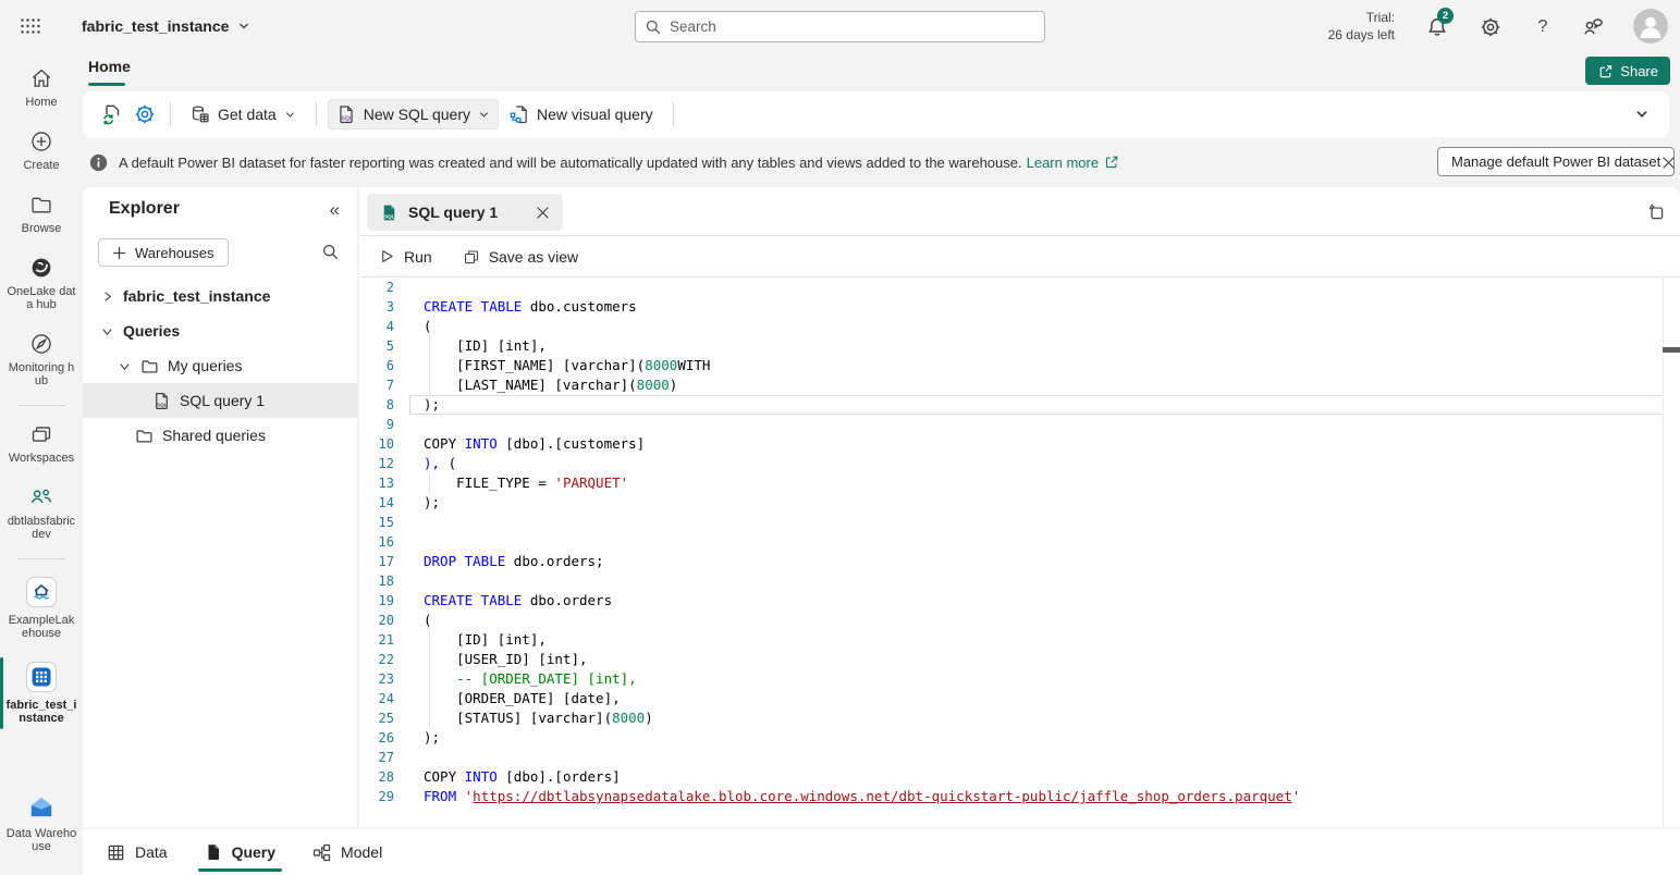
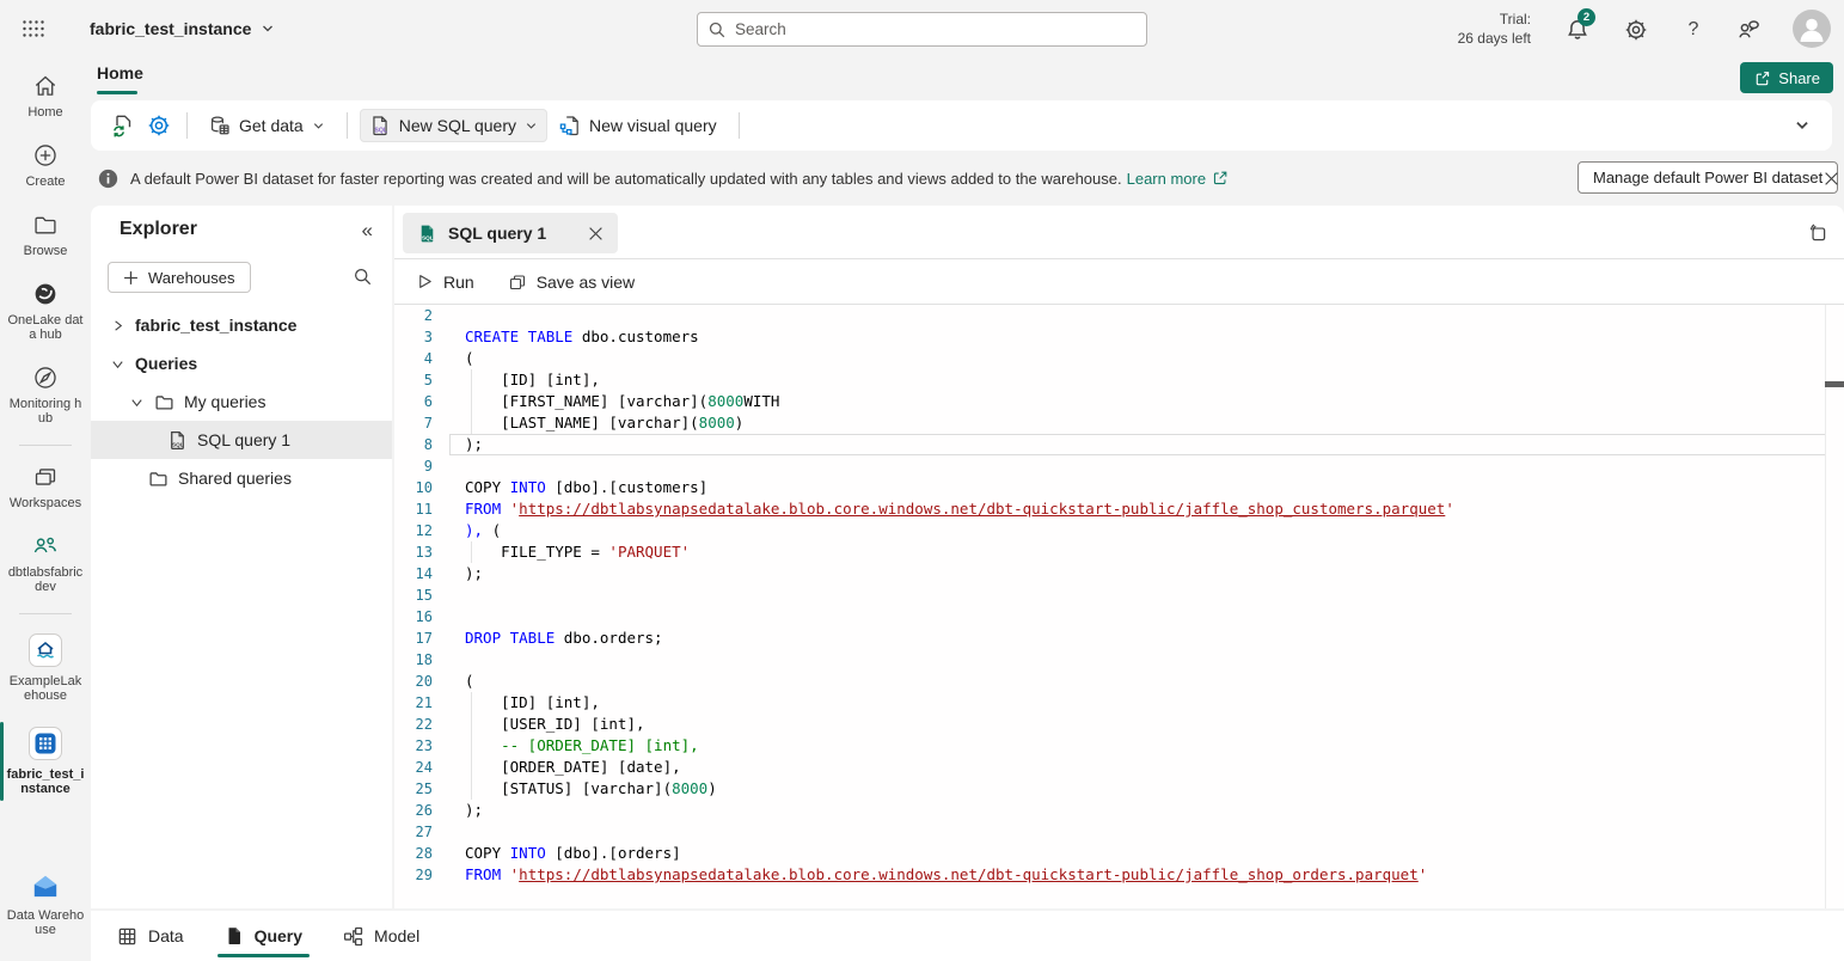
  fabric_test_instance
  Search
  Trial:
  26 days left
  2
  ?
  Home
  Share
  Get data
  New SQL query
  New visual query
  A default Power BI dataset for faster reporting was created and will be automatically updated with any tables and views added to the warehouse.
  Learn more
  Manage default Power BI dataset
  Home
  Create
  Browse
  OneLake data hub
  Monitoring hub
  Workspaces
  dbtlabsfabricdev
  ExampleLakehouse
  fabric_test_instance
  Data Warehouse
  Explorer
  «
  Warehouses
  fabric_test_instance
  Queries
  My queries
  SQL query 1
  Shared queries
  SQL query 1
  Run
  Save as view
  2
  3
  CREATE TABLE dbo.customers
  4
  (
  5
  [ID] [int],
  6
  [FIRST_NAME] [varchar](8000WITH
  7
  [LAST_NAME] [varchar](8000)
  8
  );
  9
  10
  COPY INTO [dbo].[customers]
+ 11
+ FROM 'https://dbtlabsynapsedatalake.blob.core.windows.net/dbt-quickstart-public/jaffle_shop_customers.parquet'
  12
  ), (
  13
  FILE_TYPE = 'PARQUET'
  14
  );
  15
  16
  17
  DROP TABLE dbo.orders;
  18
- 19
- CREATE TABLE dbo.orders
  20
  (
  21
  [ID] [int],
  22
  [USER_ID] [int],
  23
  -- [ORDER_DATE] [int],
  24
  [ORDER_DATE] [date],
  25
  [STATUS] [varchar](8000)
  26
  );
  27
  28
  COPY INTO [dbo].[orders]
  29
  FROM 'https://dbtlabsynapsedatalake.blob.core.windows.net/dbt-quickstart-public/jaffle_shop_orders.parquet'
  Data
  Query
  Model
